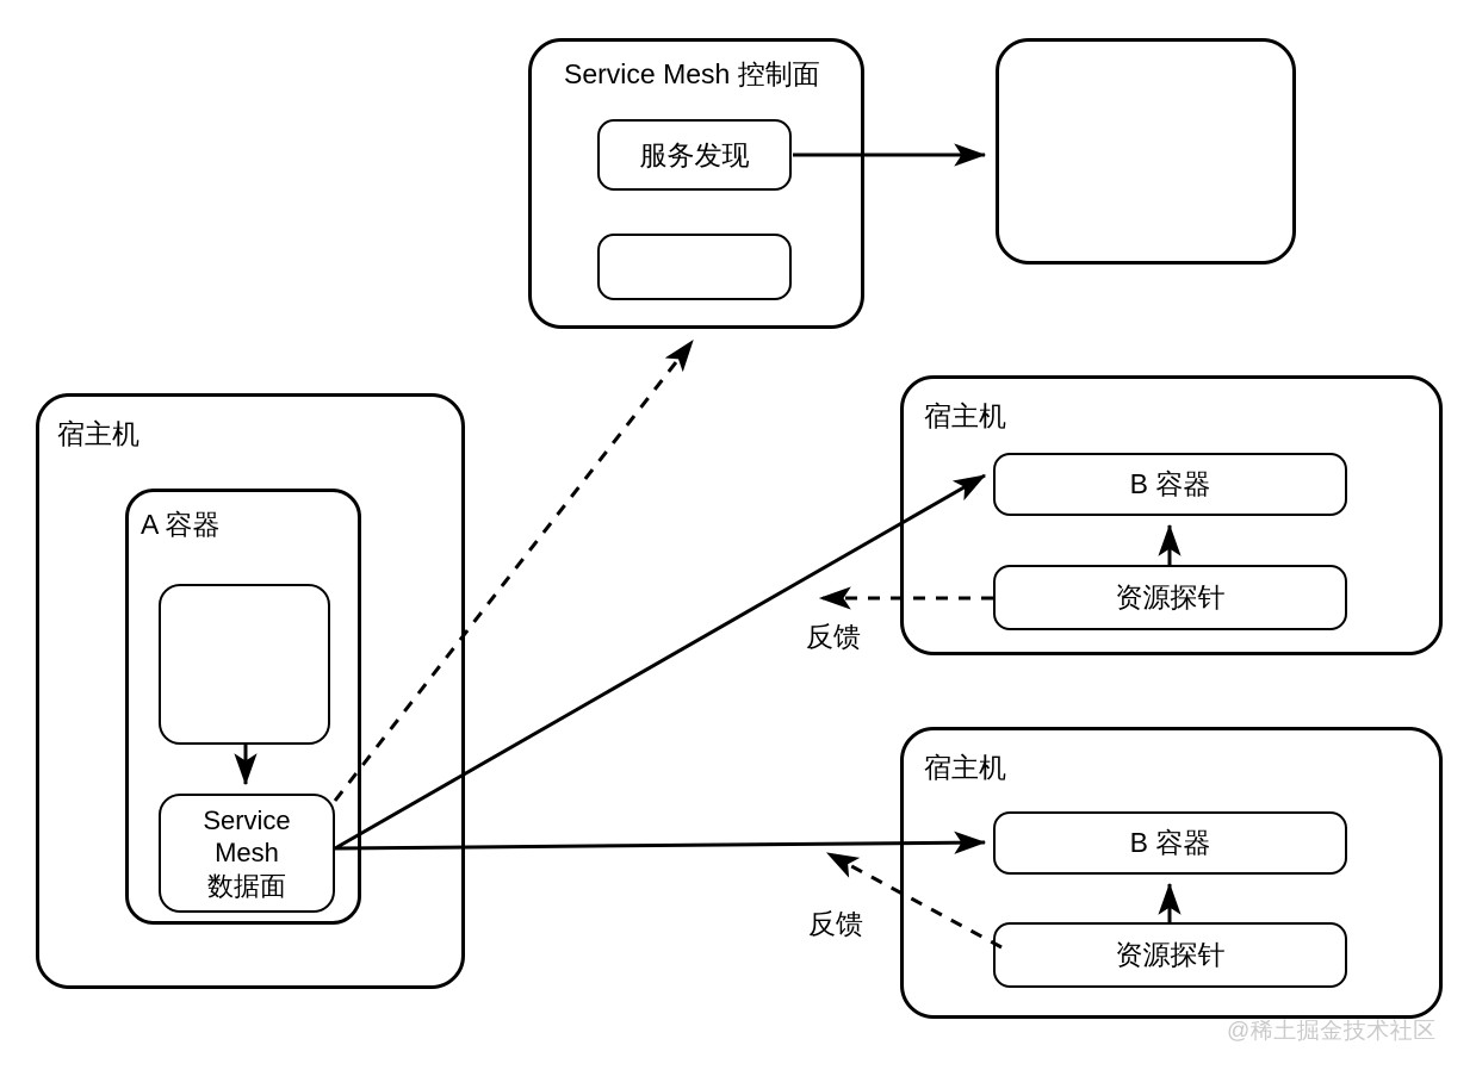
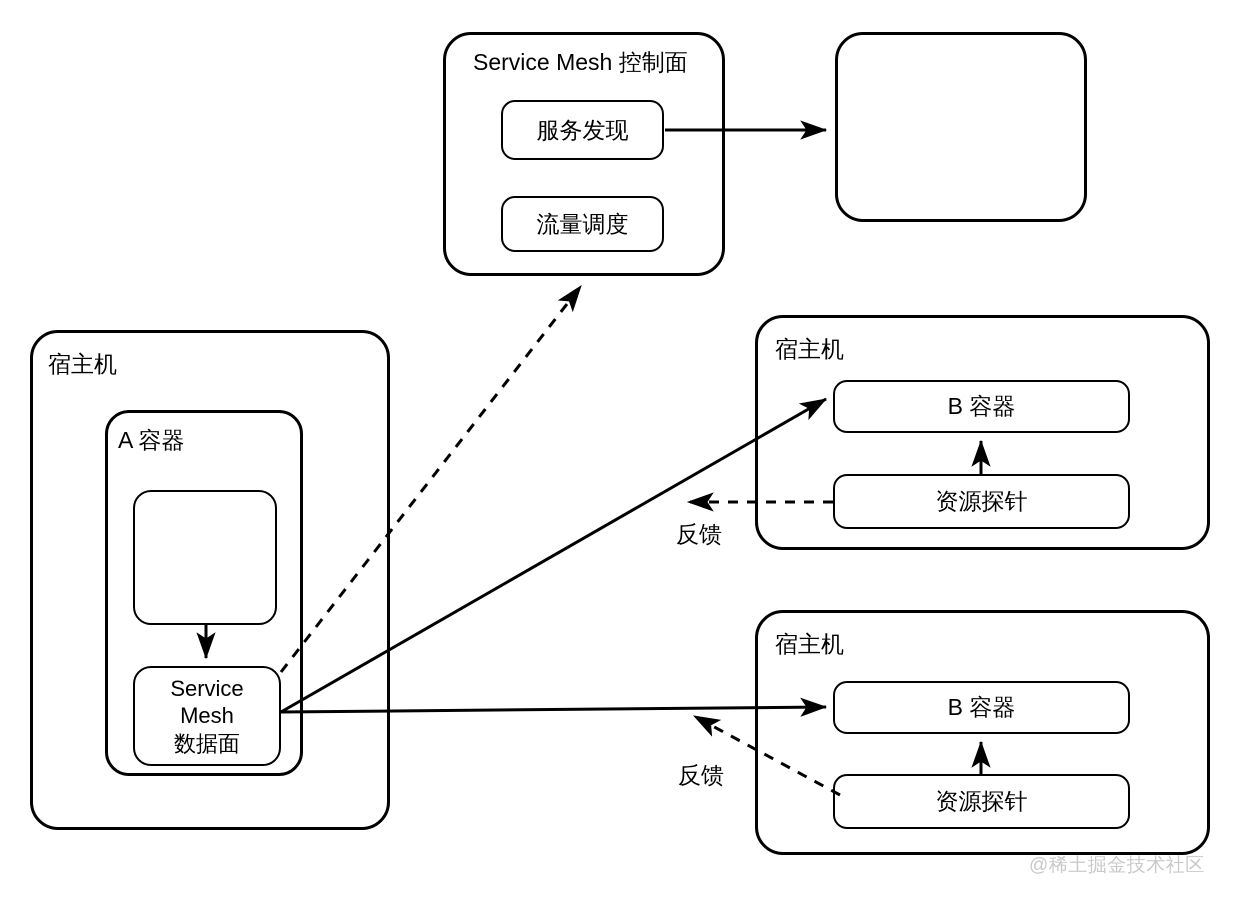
  Service Mesh 控制面
  服务发现
+ 流量调度
  宿主机
  A 容器
  Service
  Mesh
  数据面
  宿主机
  B 容器
  资源探针
  宿主机
  B 容器
  资源探针
  反馈
  反馈
  @稀土掘金技术社区
